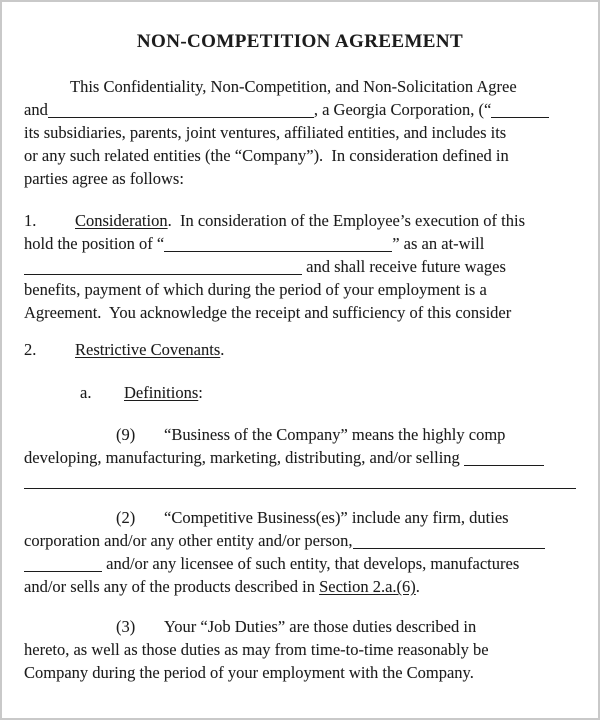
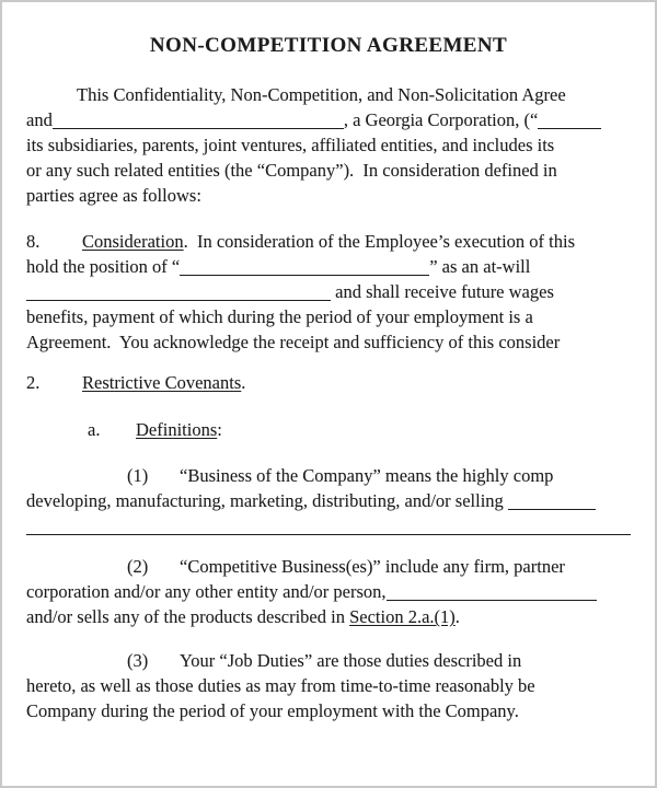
  NON-COMPETITION AGREEMENT
  This Confidentiality, Non-Competition, and Non-Solicitation Agree
  and , a Georgia Corporation, (“
  its subsidiaries, parents, joint ventures, affiliated entities, and includes its
  or any such related entities (the “Company”). In consideration defined in
  parties agree as follows:
- 1. Consideration. In consideration of the Employee’s execution of this
+ 8. Consideration. In consideration of the Employee’s execution of this
  hold the position of “ ” as an at-will
  and shall receive future wages
  benefits, payment of which during the period of your employment is a
  Agreement. You acknowledge the receipt and sufficiency of this consider
  2. Restrictive Covenants.
  a. Definitions:
- (9) “Business of the Company” means the highly comp
+ (1) “Business of the Company” means the highly comp
  developing, manufacturing, marketing, distributing, and/or selling
- (2) “Competitive Business(es)” include any firm, duties
+ (2) “Competitive Business(es)” include any firm, partner
  corporation and/or any other entity and/or person,
- and/or any licensee of such entity, that develops, manufactures
- and/or sells any of the products described in Section 2.a.(6).
+ and/or sells any of the products described in Section 2.a.(1).
  (3) Your “Job Duties” are those duties described in
  hereto, as well as those duties as may from time-to-time reasonably be
  Company during the period of your employment with the Company.
